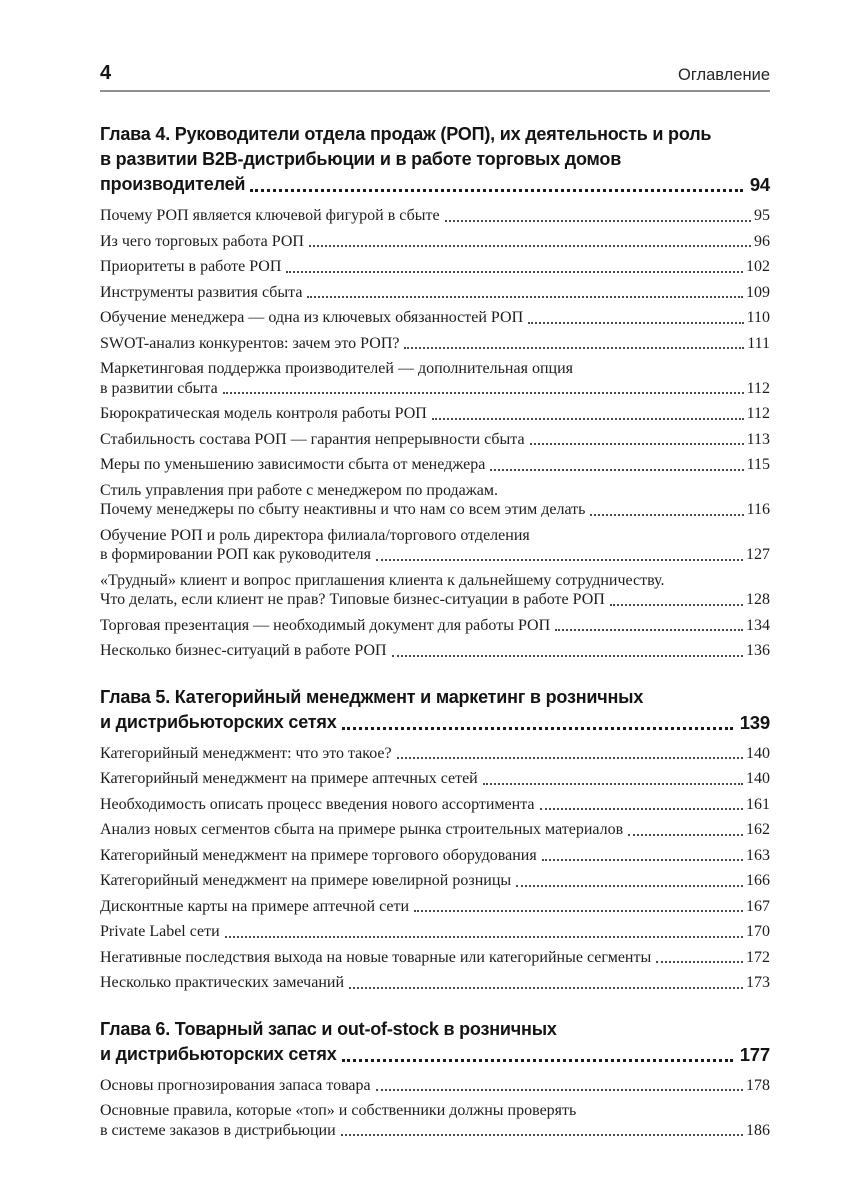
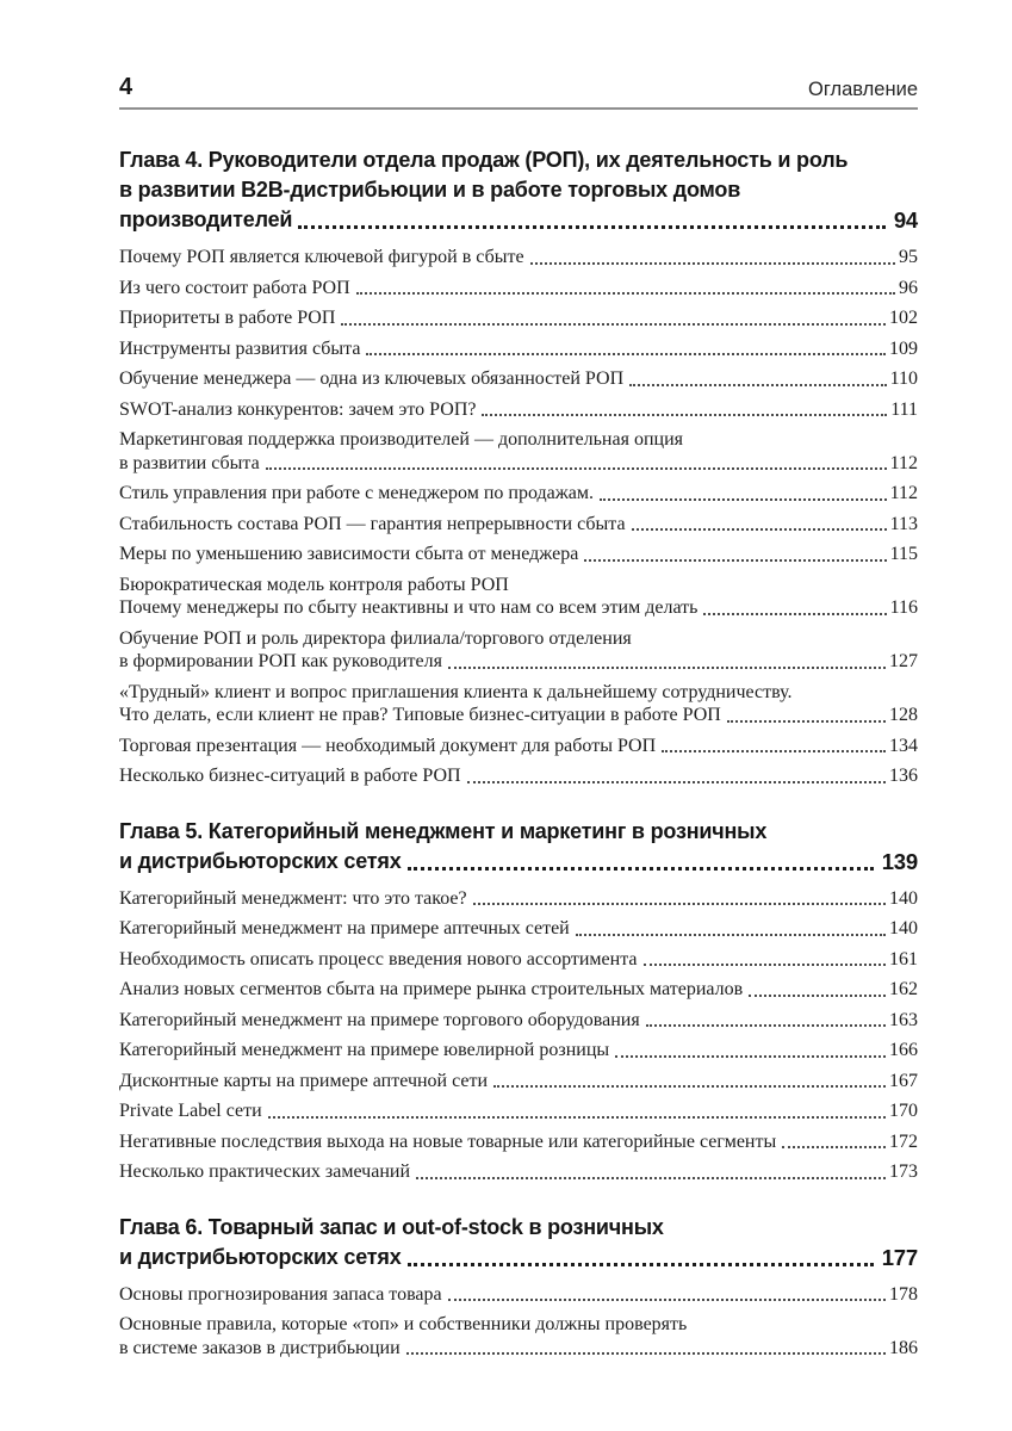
  4
  Оглавление
  Глава 4. Руководители отдела продаж (РОП), их деятельность и роль
  в развитии B2B-дистрибьюции и в работе торговых домов
  производителей
  94
  Почему РОП является ключевой фигурой в сбыте
  95
- Из чего торговых работа РОП
+ Из чего состоит работа РОП
  96
  Приоритеты в работе РОП
  102
  Инструменты развития сбыта
  109
  Обучение менеджера — одна из ключевых обязанностей РОП
  110
  SWOT-анализ конкурентов: зачем это РОП?
  111
  Маркетинговая поддержка производителей — дополнительная опция
  в развитии сбыта
  112
- Бюрократическая модель контроля работы РОП
+ Стиль управления при работе с менеджером по продажам.
  112
  Стабильность состава РОП — гарантия непрерывности сбыта
  113
  Меры по уменьшению зависимости сбыта от менеджера
  115
- Стиль управления при работе с менеджером по продажам.
+ Бюрократическая модель контроля работы РОП
  Почему менеджеры по сбыту неактивны и что нам со всем этим делать
  116
  Обучение РОП и роль директора филиала/торгового отделения
  в формировании РОП как руководителя
  127
  «Трудный» клиент и вопрос приглашения клиента к дальнейшему сотрудничеству.
  Что делать, если клиент не прав? Типовые бизнес-ситуации в работе РОП
  128
  Торговая презентация — необходимый документ для работы РОП
  134
  Несколько бизнес-ситуаций в работе РОП
  136
  Глава 5. Категорийный менеджмент и маркетинг в розничных
  и дистрибьюторских сетях
  139
  Категорийный менеджмент: что это такое?
  140
  Категорийный менеджмент на примере аптечных сетей
  140
  Необходимость описать процесс введения нового ассортимента
  161
  Анализ новых сегментов сбыта на примере рынка строительных материалов
  162
  Категорийный менеджмент на примере торгового оборудования
  163
  Категорийный менеджмент на примере ювелирной розницы
  166
  Дисконтные карты на примере аптечной сети
  167
  Private Label сети
  170
  Негативные последствия выхода на новые товарные или категорийные сегменты
  172
  Несколько практических замечаний
  173
  Глава 6. Товарный запас и out-of-stock в розничных
  и дистрибьюторских сетях
  177
  Основы прогнозирования запаса товара
  178
  Основные правила, которые «топ» и собственники должны проверять
  в системе заказов в дистрибьюции
  186
